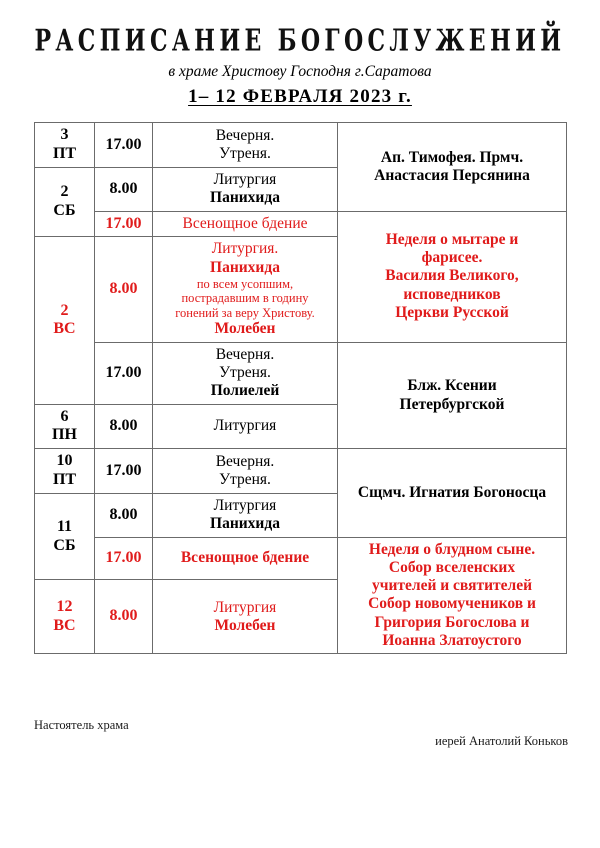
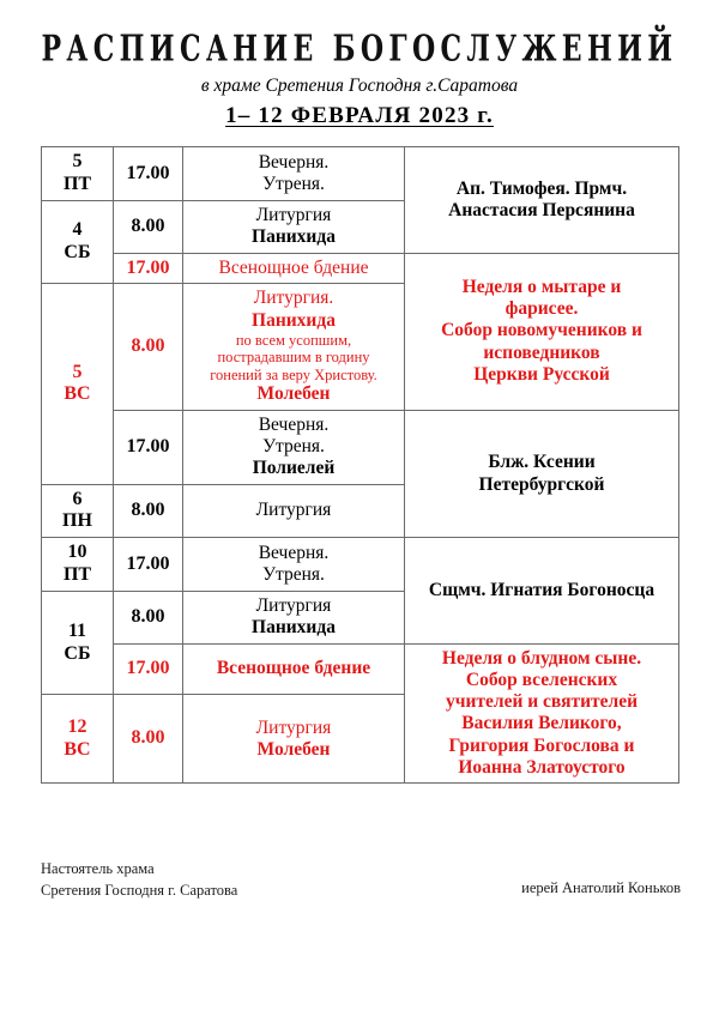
  РАСПИСАНИЕ БОГОСЛУЖЕНИЙ
- в храме Христову Господня г.Саратова
+ в храме Сретения Господня г.Саратова
  1– 12 ФЕВРАЛЯ 2023 г.
- 3ПТ	17.00	Вечерня.Утреня.	Ап. Тимофея. Прмч.Анастасия Персянина
+ 5ПТ	17.00	Вечерня.Утреня.	Ап. Тимофея. Прмч.Анастасия Персянина
- 2СБ	8.00	ЛитургияПанихида
+ 4СБ	8.00	ЛитургияПанихида
- 17.00	Всенощное бдение	Неделя о мытаре ифарисее.Василия Великого,исповедниковЦеркви Русской
+ 17.00	Всенощное бдение	Неделя о мытаре ифарисее.Собор новомучеников иисповедниковЦеркви Русской
- 2ВС	8.00	Литургия.Панихидапо всем усопшим,пострадавшим в годинугонений за веру Христову.Молебен
+ 5ВС	8.00	Литургия.Панихидапо всем усопшим,пострадавшим в годинугонений за веру Христову.Молебен
  17.00	Вечерня.Утреня.Полиелей	Блж. КсенииПетербургской
  6ПН	8.00	Литургия
  10ПТ	17.00	Вечерня.Утреня.	Сщмч. Игнатия Богоносца
  11СБ	8.00	ЛитургияПанихида
- 17.00	Всенощное бдение	Неделя о блудном сыне.Собор вселенскихучителей и святителейСобор новомучеников иГригория Богослова иИоанна Златоустого
+ 17.00	Всенощное бдение	Неделя о блудном сыне.Собор вселенскихучителей и святителейВасилия Великого,Григория Богослова иИоанна Златоустого
  12ВС	8.00	ЛитургияМолебен
  Настоятель храма
+ Сретения Господня г. Саратова
  иерей Анатолий Коньков
